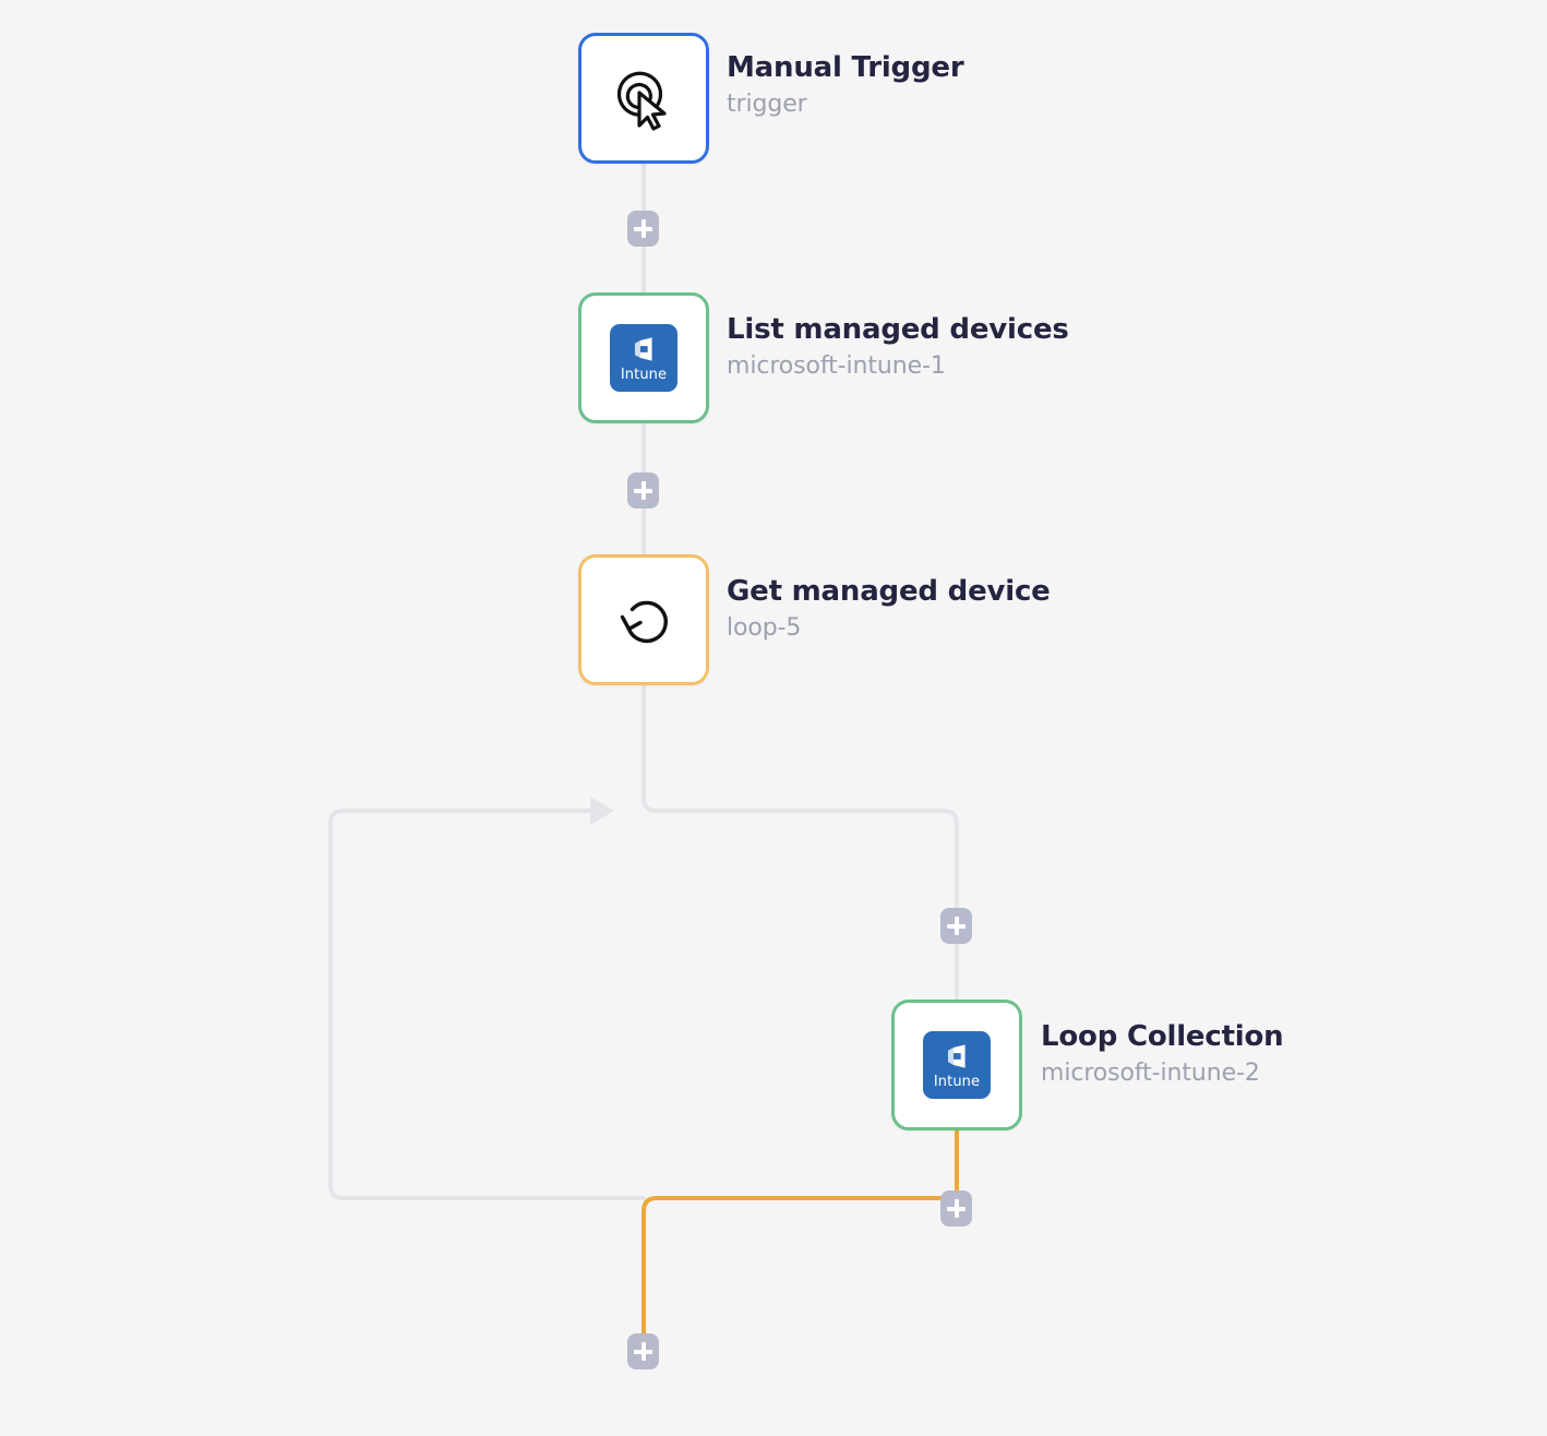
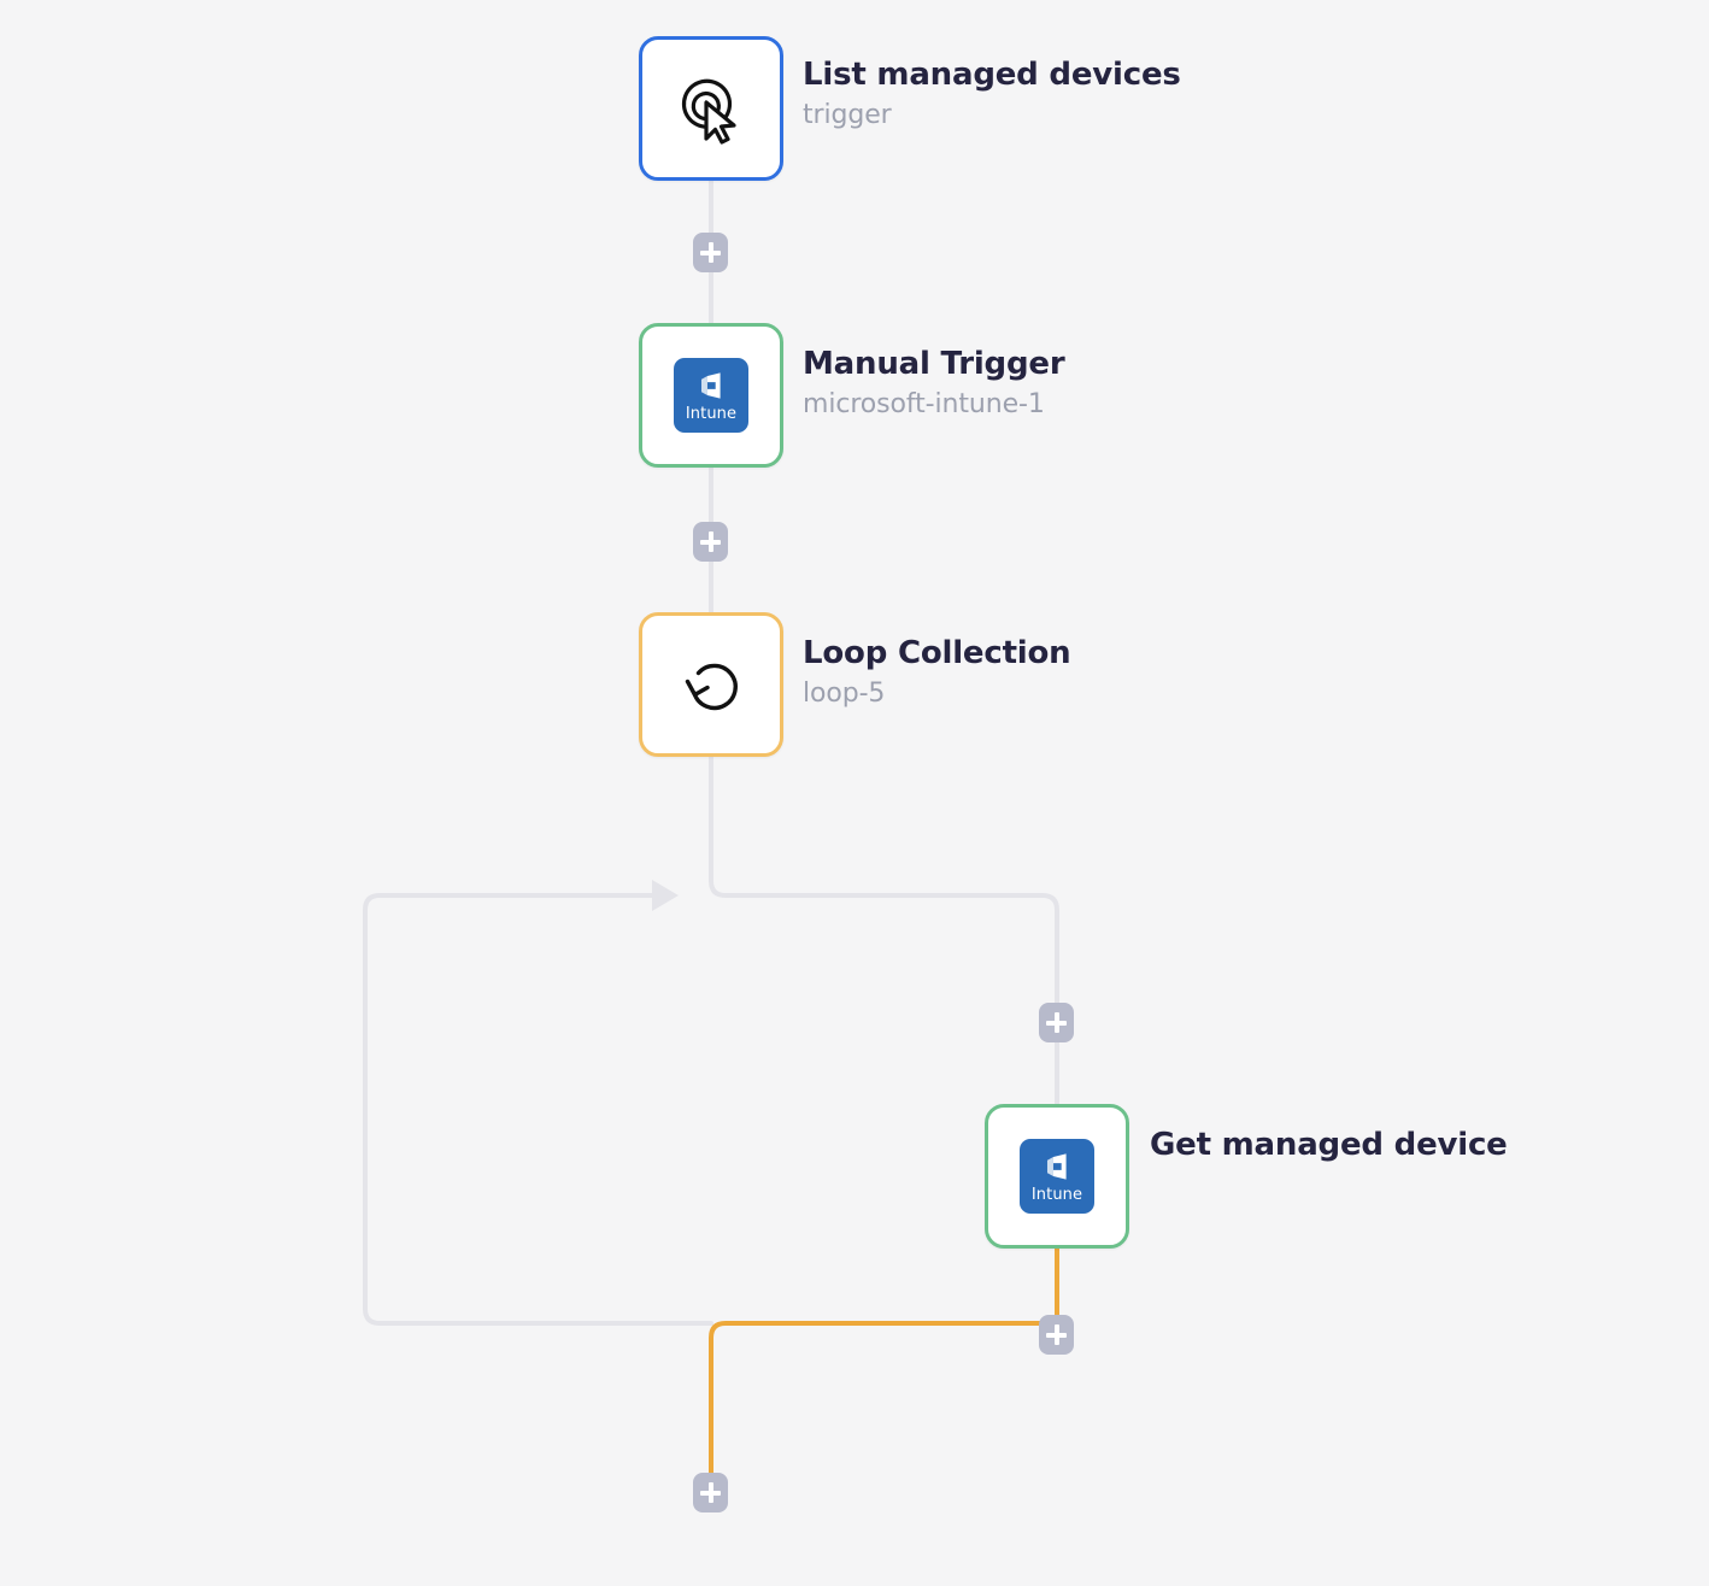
- Manual Trigger
+ List managed devices
  trigger
  Intune
- List managed devices
+ Manual Trigger
  microsoft-intune-1
- Get managed device
+ Loop Collection
  loop-5
  Intune
- Loop Collection
+ Get managed device
- microsoft-intune-2
